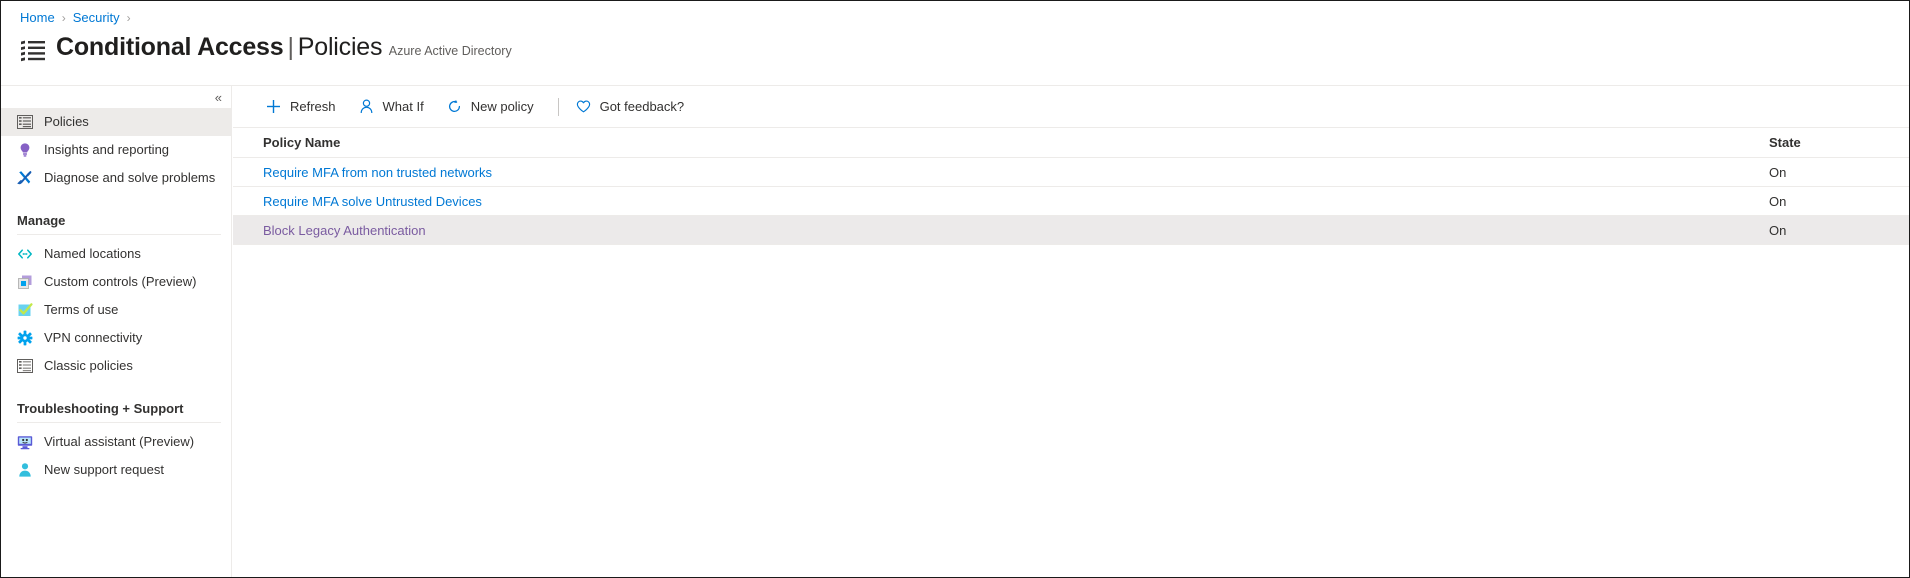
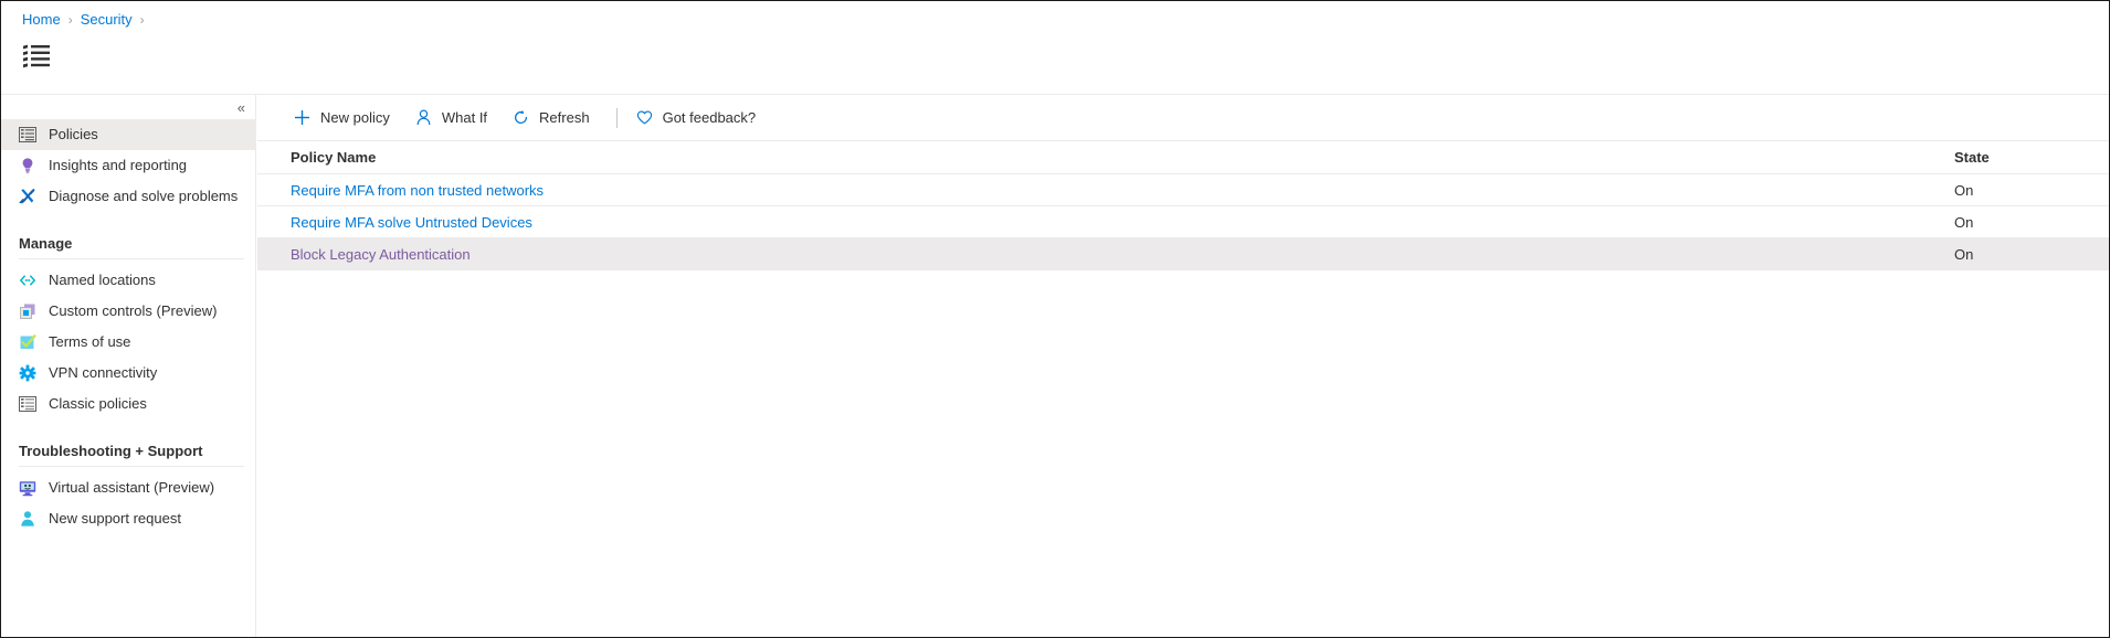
  Home
  ›
  Security
  ›
- Conditional Access | Policies Azure Active Directory
  «
  Policies
  Insights and reporting
  Diagnose and solve problems
  Manage
  Named locations
  Custom controls (Preview)
  Terms of use
  VPN connectivity
  Classic policies
  Troubleshooting + Support
  Virtual assistant (Preview)
  New support request
- Refresh
+ New policy
  What If
- New policy
+ Refresh
  Got feedback?
  Policy Name
  State
  Require MFA from non trusted networks
  On
  Require MFA solve Untrusted Devices
  On
  Block Legacy Authentication
  On
